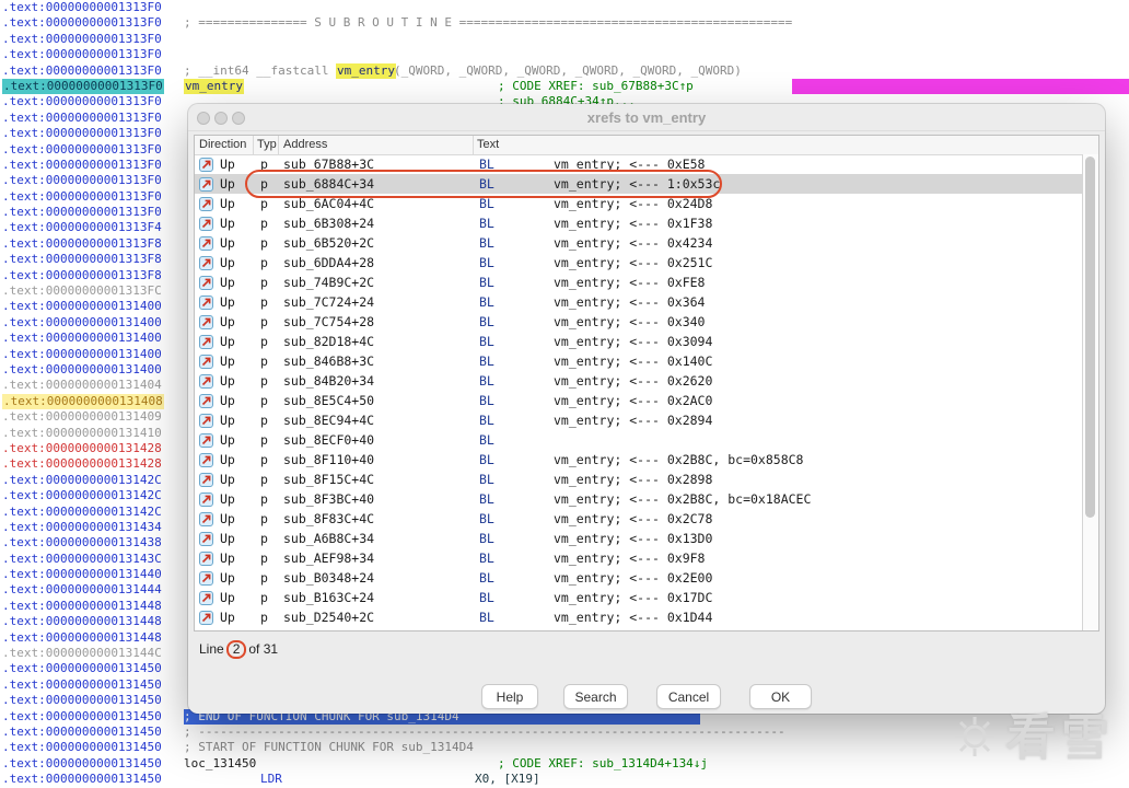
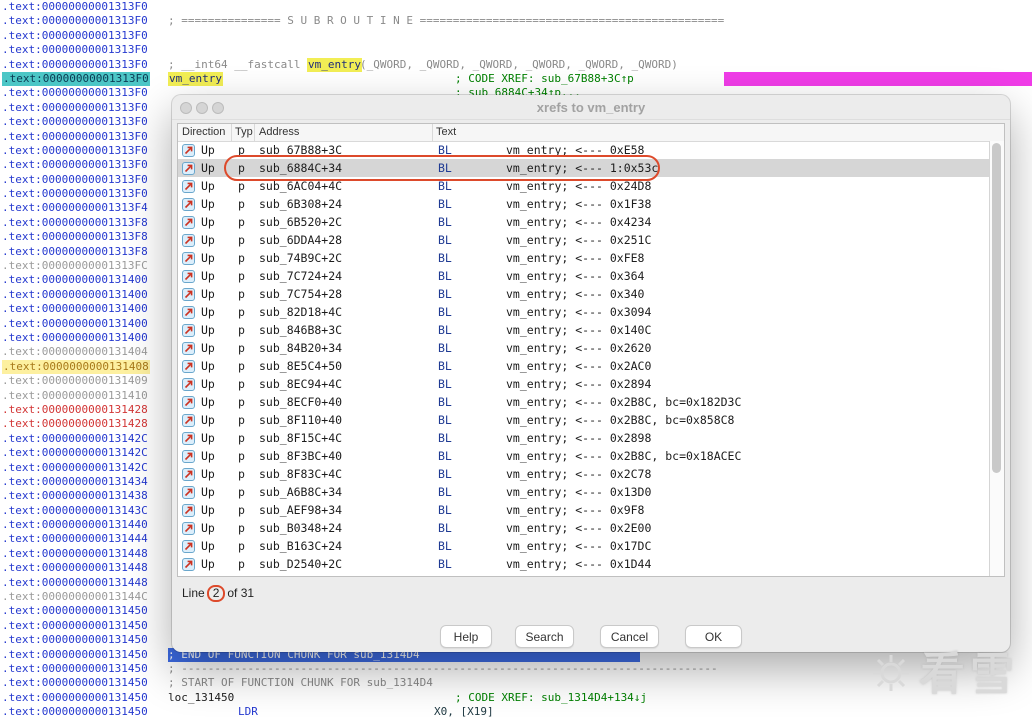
  .text:00000000001313F0
  .text:00000000001313F0
  ; =============== S U B R O U T I N E ==============================================
  .text:00000000001313F0
  .text:00000000001313F0
  .text:00000000001313F0
  ; __int64 __fastcall
  vm_entry
  (_QWORD, _QWORD, _QWORD, _QWORD, _QWORD, _QWORD)
  .text:00000000001313F0
  vm_entry
  ; CODE XREF: sub_67B88+3C↑p
  .text:00000000001313F0
  ; sub_6884C+34↑p...
  .text:00000000001313F0
  .text:00000000001313F0
  .text:00000000001313F0
  .text:00000000001313F0
  .text:00000000001313F0
  .text:00000000001313F0
  .text:00000000001313F0
  .text:00000000001313F4
  .text:00000000001313F8
  .text:00000000001313F8
  .text:00000000001313F8
  .text:00000000001313FC
  .text:0000000000131400
  .text:0000000000131400
  .text:0000000000131400
  .text:0000000000131400
  .text:0000000000131400
  .text:0000000000131404
  .text:0000000000131408
  .text:0000000000131409
  .text:0000000000131410
  .text:0000000000131428
  .text:0000000000131428
  .text:000000000013142C
  .text:000000000013142C
  .text:000000000013142C
  .text:0000000000131434
  .text:0000000000131438
  .text:000000000013143C
  .text:0000000000131440
  .text:0000000000131444
  .text:0000000000131448
  .text:0000000000131448
  .text:0000000000131448
  .text:000000000013144C
  .text:0000000000131450
  .text:0000000000131450
  .text:0000000000131450
  .text:0000000000131450
  ; END OF FUNCTION CHUNK FOR sub_1314D4
  .text:0000000000131450
  ; ---------------------------------------------------------------------------------
  .text:0000000000131450
  ; START OF FUNCTION CHUNK FOR sub_1314D4
  .text:0000000000131450
  loc_131450
  ; CODE XREF: sub_1314D4+134↓j
  .text:0000000000131450
  LDR
  X0, [X19]
  xrefs to vm_entry
  Direction
  Typ
  Address
  Text
  Up
  p
  sub_67B88+3C
  BL
  vm_entry; <--- 0xE58
  Up
  p
  sub_6884C+34
  BL
  vm_entry; <--- 1:0x53c
  Up
  p
  sub_6AC04+4C
  BL
  vm_entry; <--- 0x24D8
  Up
  p
  sub_6B308+24
  BL
  vm_entry; <--- 0x1F38
  Up
  p
  sub_6B520+2C
  BL
  vm_entry; <--- 0x4234
  Up
  p
  sub_6DDA4+28
  BL
  vm_entry; <--- 0x251C
  Up
  p
  sub_74B9C+2C
  BL
  vm_entry; <--- 0xFE8
  Up
  p
  sub_7C724+24
  BL
  vm_entry; <--- 0x364
  Up
  p
  sub_7C754+28
  BL
  vm_entry; <--- 0x340
  Up
  p
  sub_82D18+4C
  BL
  vm_entry; <--- 0x3094
  Up
  p
  sub_846B8+3C
  BL
  vm_entry; <--- 0x140C
  Up
  p
  sub_84B20+34
  BL
  vm_entry; <--- 0x2620
  Up
  p
  sub_8E5C4+50
  BL
  vm_entry; <--- 0x2AC0
  Up
  p
  sub_8EC94+4C
  BL
  vm_entry; <--- 0x2894
  Up
  p
  sub_8ECF0+40
  BL
+ vm_entry; <--- 0x2B8C, bc=0x182D3C
  Up
  p
  sub_8F110+40
  BL
  vm_entry; <--- 0x2B8C, bc=0x858C8
  Up
  p
  sub_8F15C+4C
  BL
  vm_entry; <--- 0x2898
  Up
  p
  sub_8F3BC+40
  BL
  vm_entry; <--- 0x2B8C, bc=0x18ACEC
  Up
  p
  sub_8F83C+4C
  BL
  vm_entry; <--- 0x2C78
  Up
  p
  sub_A6B8C+34
  BL
  vm_entry; <--- 0x13D0
  Up
  p
  sub_AEF98+34
  BL
  vm_entry; <--- 0x9F8
  Up
  p
  sub_B0348+24
  BL
  vm_entry; <--- 0x2E00
  Up
  p
  sub_B163C+24
  BL
  vm_entry; <--- 0x17DC
  Up
  p
  sub_D2540+2C
  BL
  vm_entry; <--- 0x1D44
  Line 2 of 31
  Help
  Search
  Cancel
  OK
  看雪
